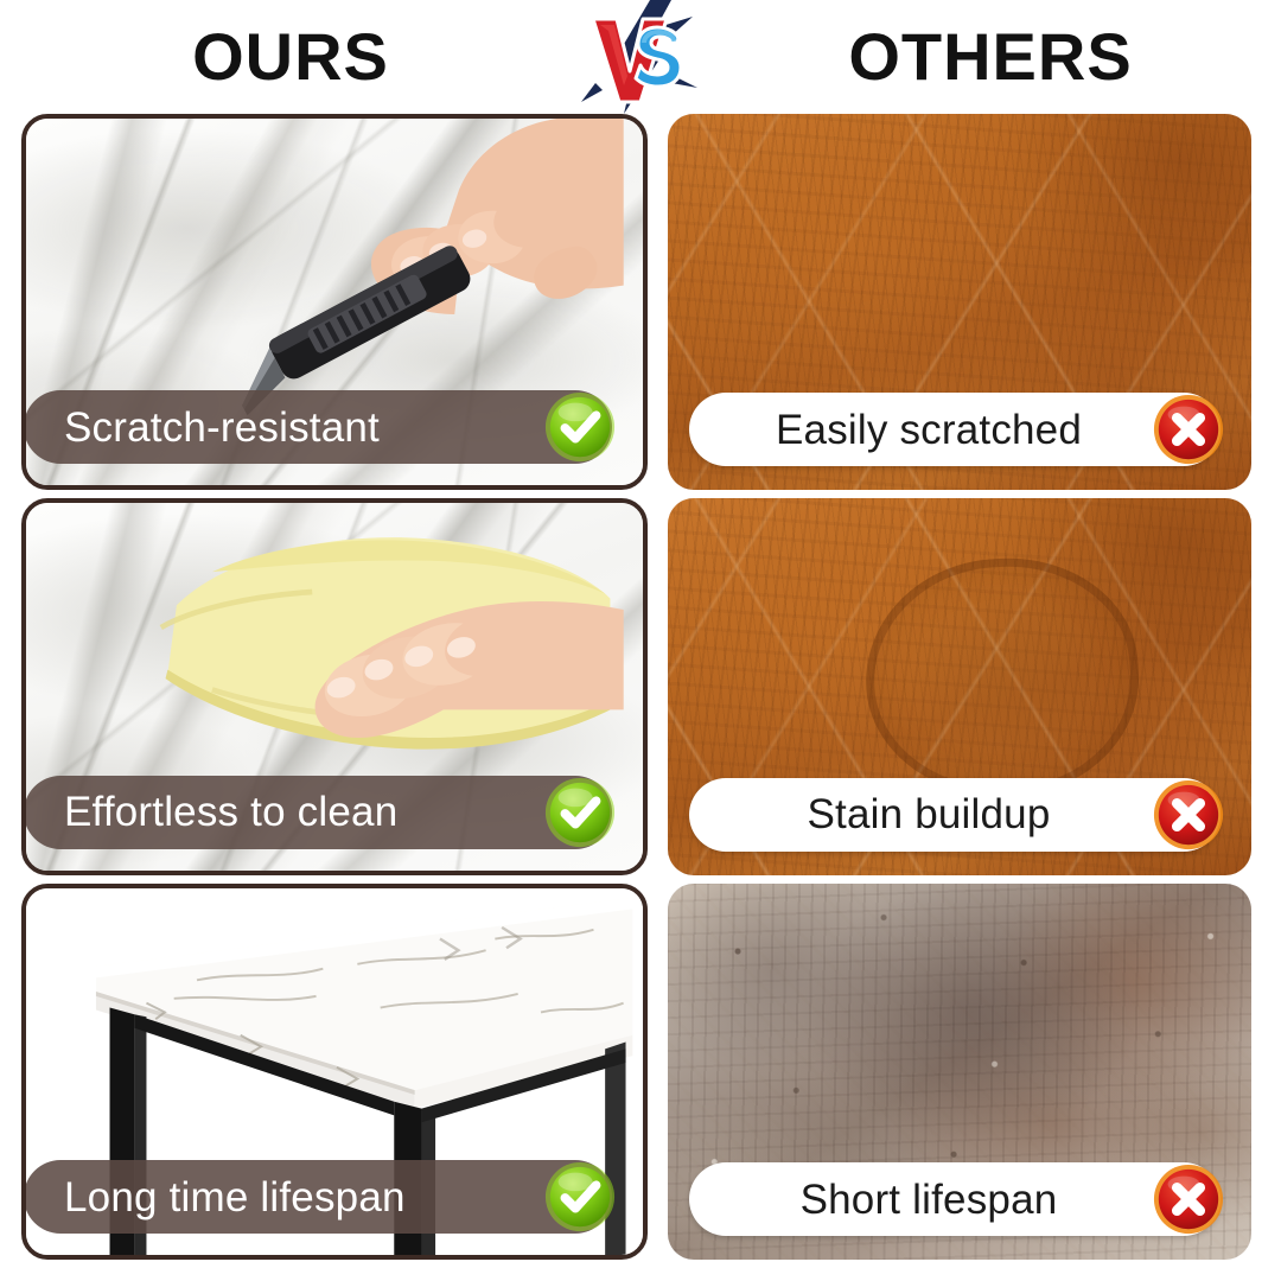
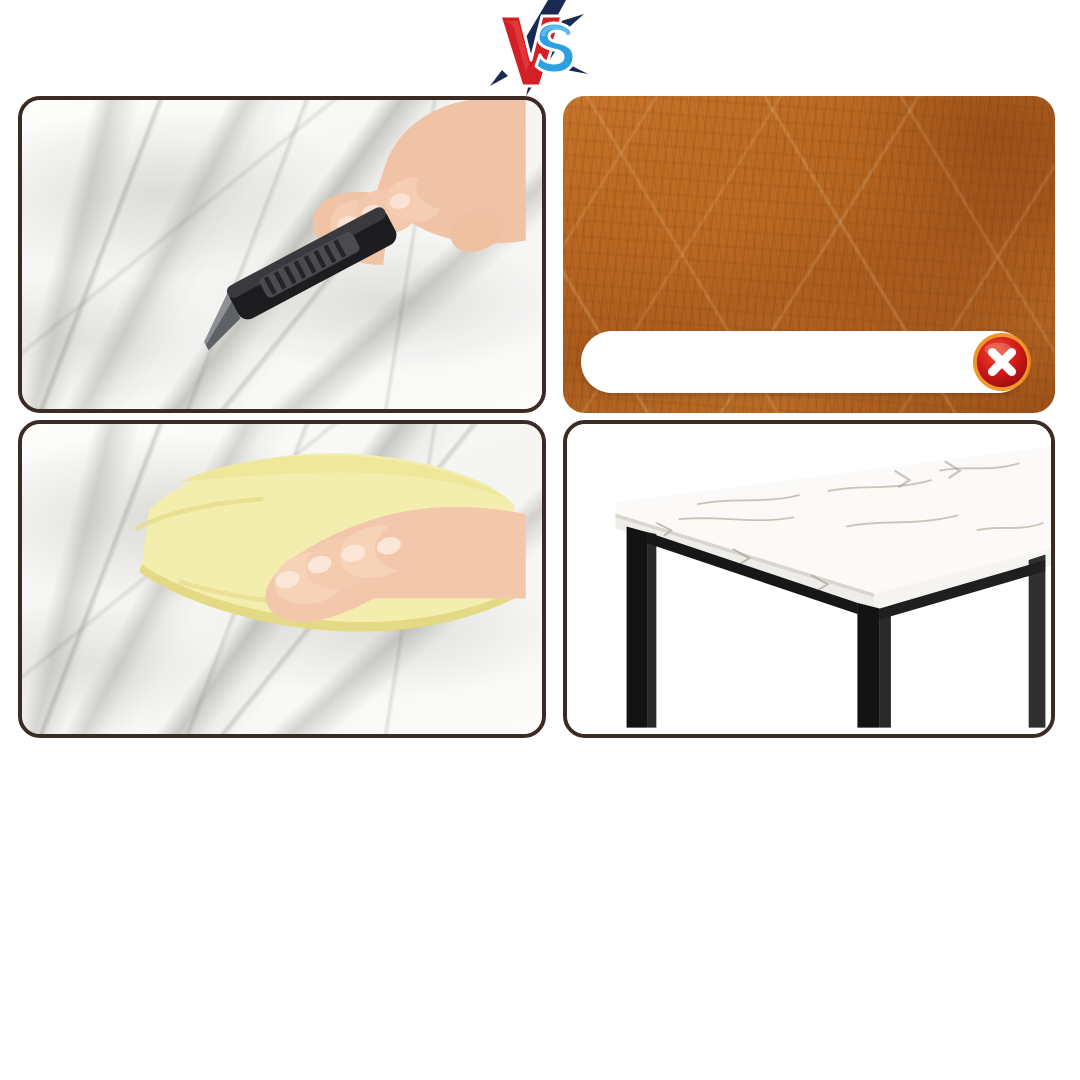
- OURS
- OTHERS
- Scratch-resistant
- Easily scratched
- Effortless to clean
- Stain buildup
- Long time lifespan
- Short lifespan
